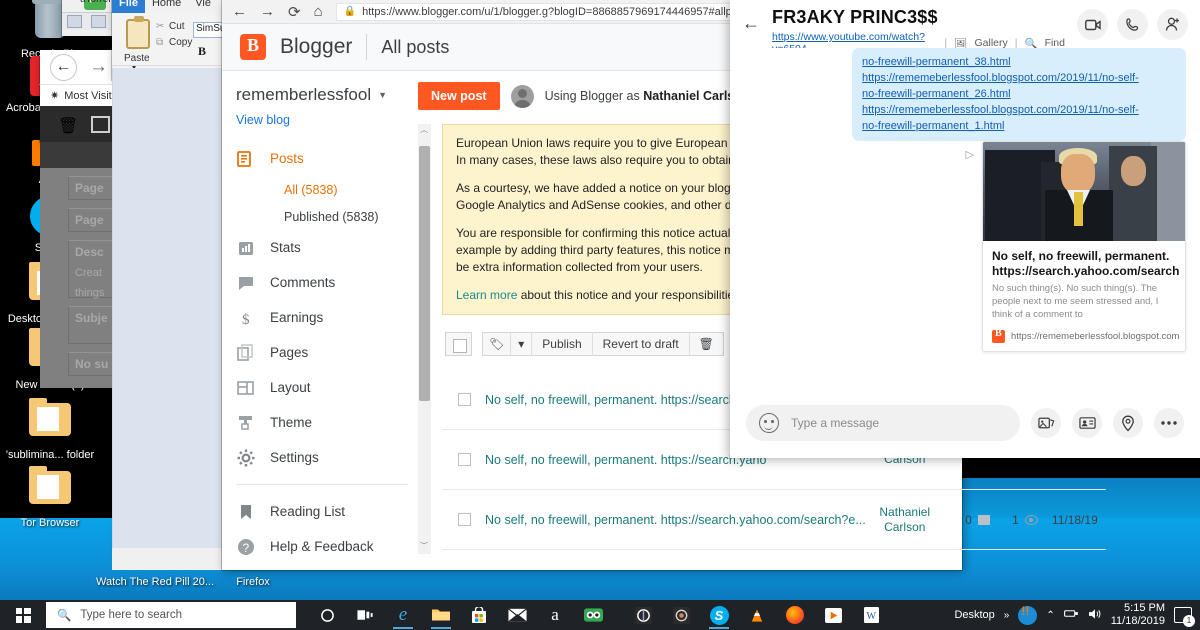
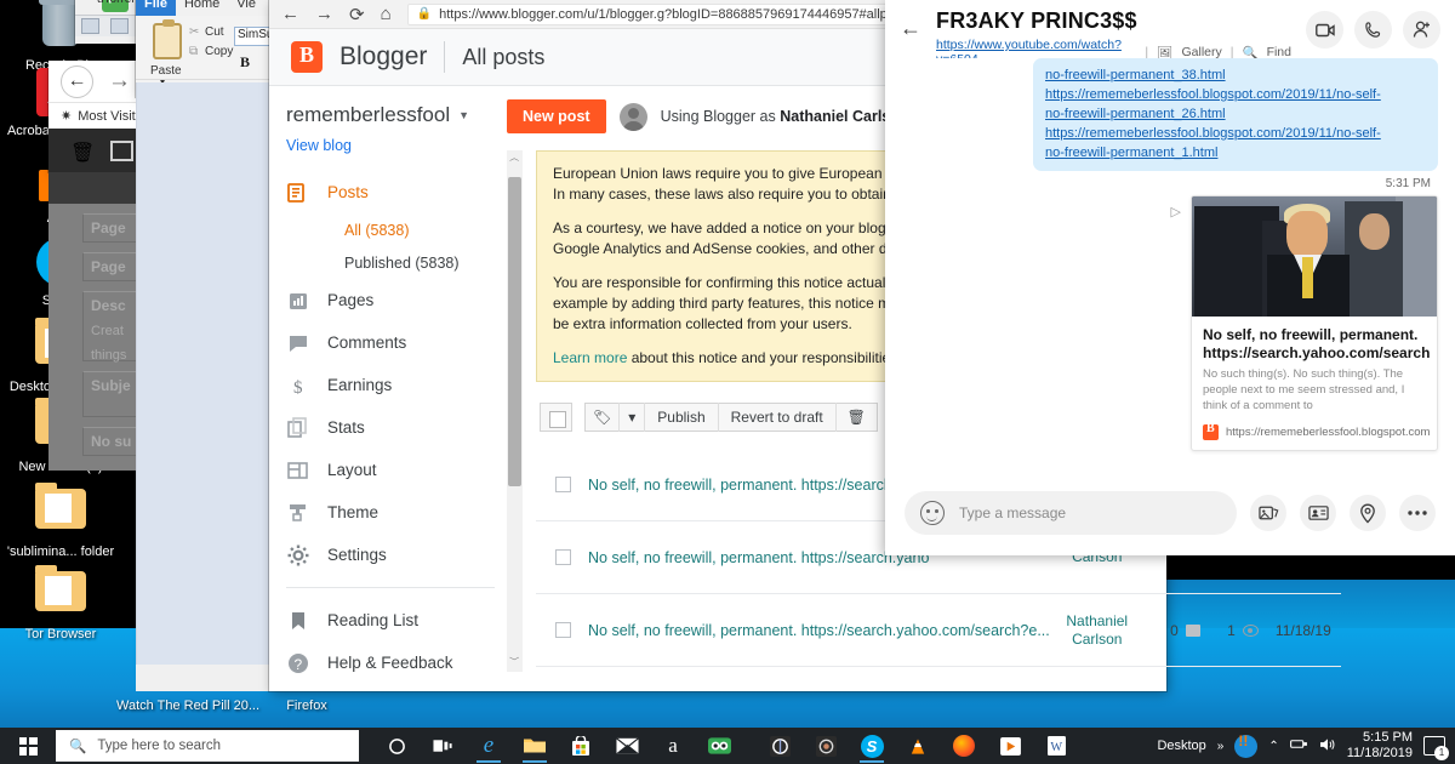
  'sublimina... folder
  Tor Browser
  Firefox
  Watch The Red Pill 20...
  Page
  Page
  Desc
  Creat
  things
  Subje
  No su
  ←
  →
  ✷
  Most Visit
  🗑
  File
  Home
  Vie
  Paste
  ✂
  Cut
  ⧉
  Copy
  SimS
  B
  ←
  →
  ⟳
  ⌂
  🔒
  https://www.blogger.com/u/1/blogger.g?blogID=8868857969174446957#allp
  Blogger
  All posts
  rememberlessfool
  ▼
  View blog
  Posts
  All (5838)
  Published (5838)
- Stats
+ Pages
  Comments
  $
  Earnings
- Pages
+ Stats
  Layout
  Theme
  Settings
  Reading List
  ?
  Help & Feedback
  New post
  Using Blogger as Nathaniel Carl
  ︿
  ﹀
  European Union laws require you to give European
  In many cases, these laws also require you to obtai
  As a courtesy, we have added a notice on your blog
  Google Analytics and AdSense cookies, and other d
  You are responsible for confirming this notice actua
  example by adding third party features, this notice
  be extra information collected from your users.
  Learn more about this notice and your responsibiliti
  🏷
  ▾
  Publish
  Revert to draft
  🗑
  No self, no freewill, permanent. https://searc
  No self, no freewill, permanent. https://search.yaho
  Carlson
  No self, no freewill, permanent. https://search.yahoo.com/search?e...
  Nathaniel Carlson
  0
  1
  11/18/19
  ←
  FR3AKY PRINC3$$
  https://www.youtube.com/watch?
  |
  🖼
  Gallery
  |
  🔍
  Find
  no-freewill-permanent_38.html
  https://rememeberlessfool.blogspot.com/2019/11/no-self-
  no-freewill-permanent_26.html
  https://rememeberlessfool.blogspot.com/2019/11/no-self-
  no-freewill-permanent_1.html
+ 5:31 PM
  ▷
  No self, no freewill, permanent.
  https://search.yahoo.com/search
  No such thing(s). No such thing(s). The people next to me seem stressed and, I think of a comment to
  https://rememeberlessfool.blogspot.com
  Type a message
  🔍
  Type here to search
  e
  a
  S
  W
  Desktop
  »
  ⌃
  5:15 PM
  11/18/2019
